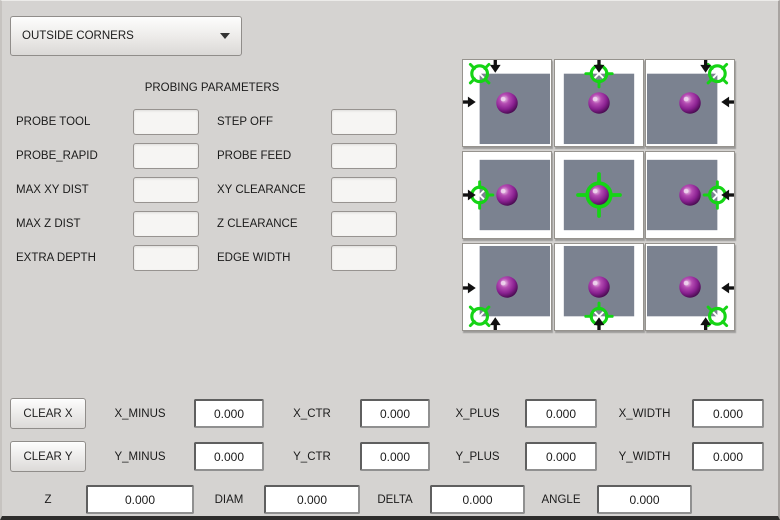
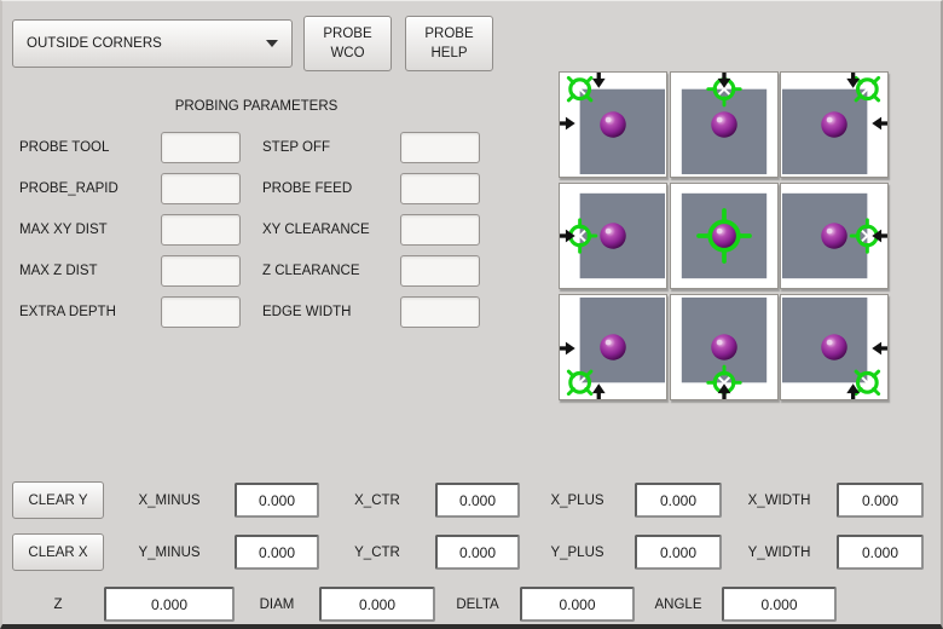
  OUTSIDE CORNERS
+ PROBE WCO
+ PROBE HELP
  PROBING PARAMETERS
  PROBE TOOL
  STEP OFF
  PROBE_RAPID
  PROBE FEED
  MAX XY DIST
  XY CLEARANCE
  MAX Z DIST
  Z CLEARANCE
  EXTRA DEPTH
  EDGE WIDTH
- CLEAR X
+ CLEAR Y
  X_MINUS
  0.000
  X_CTR
  0.000
  X_PLUS
  0.000
  X_WIDTH
  0.000
- CLEAR Y
+ CLEAR X
  Y_MINUS
  0.000
  Y_CTR
  0.000
  Y_PLUS
  0.000
  Y_WIDTH
  0.000
  Z
  0.000
  DIAM
  0.000
  DELTA
  0.000
  ANGLE
  0.000
